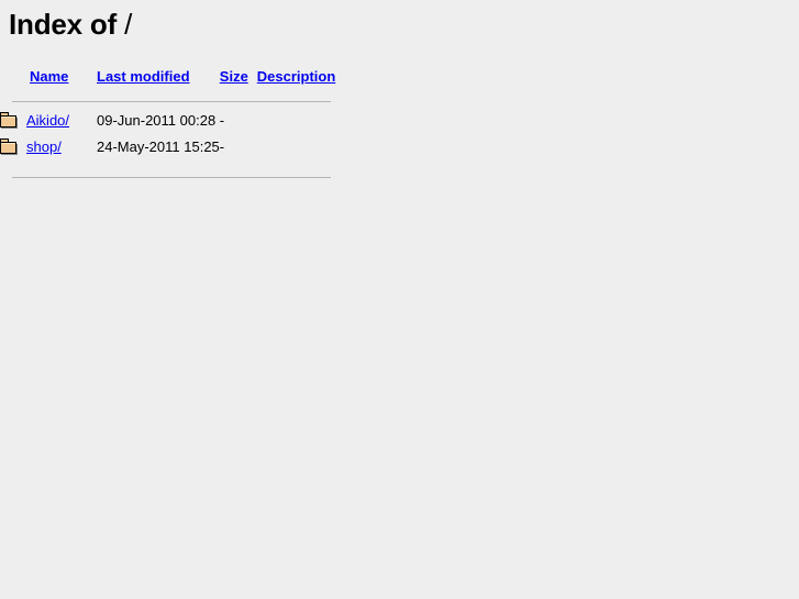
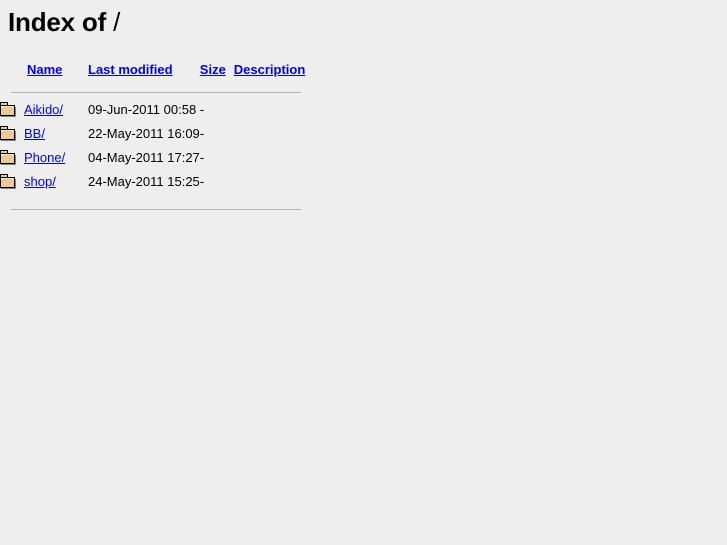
  Index of /
  	Name	Last modified	Size	Description
- 	Aikido/	09-Jun-2011 00:28	-
+ 	Aikido/	09-Jun-2011 00:58	-
+ 	BB/	22-May-2011 16:09	-
+ 	Phone/	04-May-2011 17:27	-
  	shop/	24-May-2011 15:25	-
